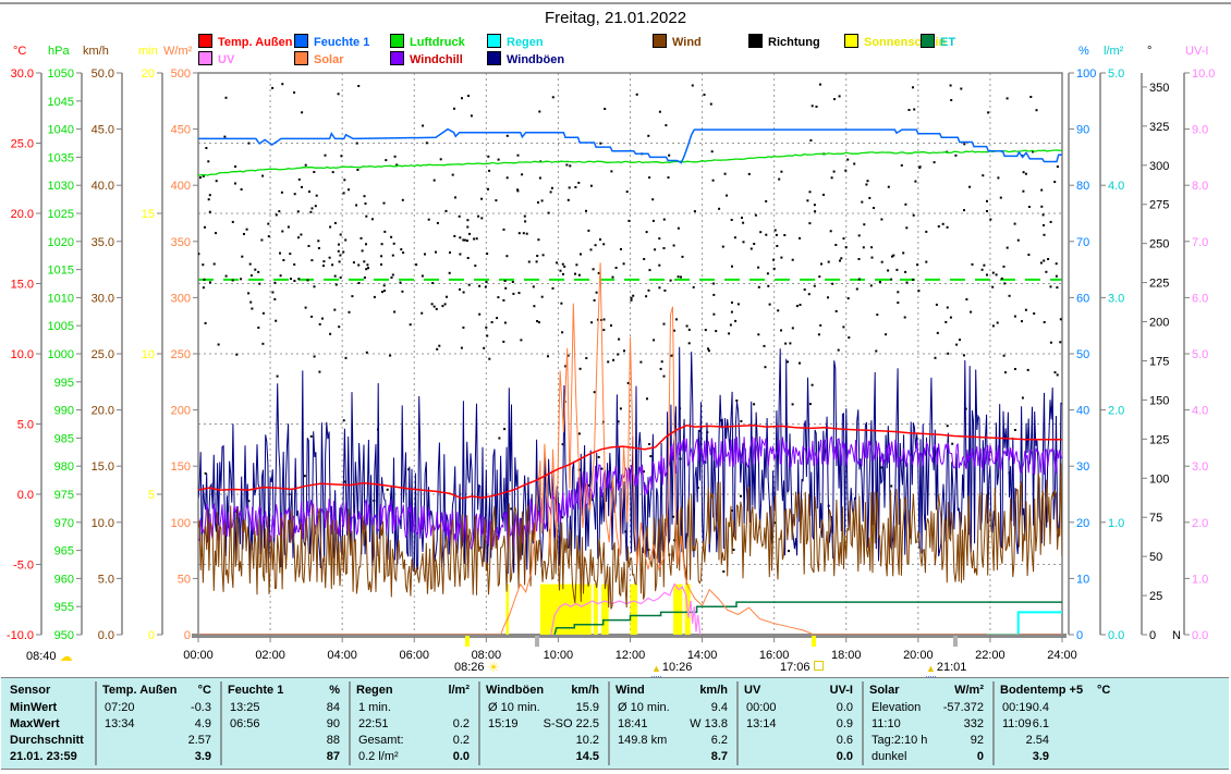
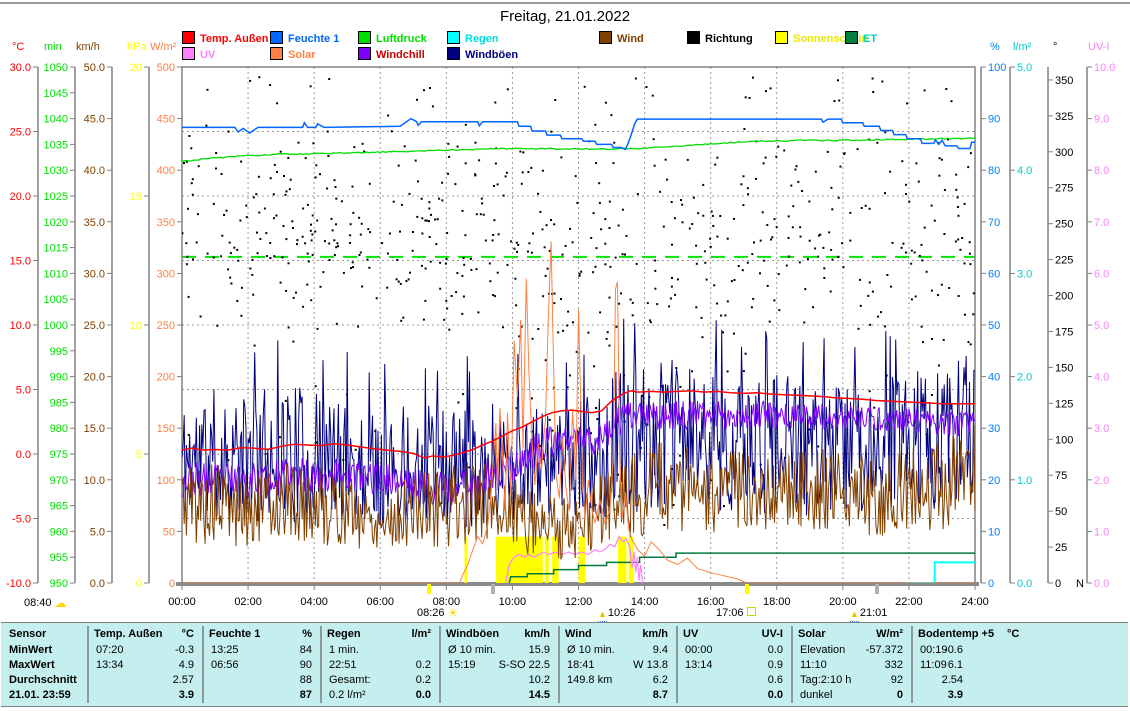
  Freitag, 21.01.2022
  Temp. Außen
  Feuchte 1
  Luftdruck
  Regen
  Wind
  Richtung
  Sonnenscin
  ET
  UV
  Solar
  Windchill
  Windböen
  30.0
  25.0
  20.0
  15.0
  10.0
  5.0
  0.0
  -5.0
  -10.0
  °C
  1050
  1045
  1040
  1035
  1030
  1025
  1020
  1015
  1010
  1005
  1000
  995
  990
  985
  980
  975
  970
  965
  960
  955
  950
- hPa
+ min
  50.0
  45.0
  40.0
  35.0
  30.0
  25.0
  20.0
  15.0
  10.0
  5.0
  0.0
  km/h
  20
  15
  10
  5
  0
- min
+ hPa
  500
  450
  400
  350
  300
  250
  200
  150
  100
  50
  0
  W/m²
  100
  90
  80
  70
  60
  50
  40
  30
  20
  10
  0
  %
  5.0
  4.0
  3.0
  2.0
  1.0
  0.0
  l/m²
  350
  325
  300
  275
  250
  225
  200
  175
  150
  125
  100
  75
  50
  25
  0
  N
  °
  10.0
  9.0
  8.0
  7.0
  6.0
  5.0
  4.0
  3.0
  2.0
  1.0
  0.0
  UV-I
  00:00
  02:00
  04:00
  06:00
  08:00
  10:00
  12:00
  14:00
  16:00
  18:00
  20:00
  22:00
  24:00
  08:40 ☁
  08:26 ☀
  ▲ 10:26
  17:06
  ▲ 21:01
  Sensor
  MinWert
  MaxWert
  Durchschnitt
  21.01. 23:59
  Temp. Außen
  °C
  07:20
  -0.3
  13:34
  4.9
  2.57
  3.9
  Feuchte 1
  %
  13:25
  84
  06:56
  90
  88
  87
  Regen
  l/m²
  1 min.
  22:51
  0.2
  Gesamt:
  0.2
  0.2 l/m²
  0.0
  Windböen
  km/h
  Ø 10 min.
  15.9
  15:19
  S-SO 22.5
  10.2
  14.5
  Wind
  km/h
  Ø 10 min.
  9.4
  18:41
  W 13.8
  149.8 km
  6.2
  8.7
  UV
  UV-I
  00:00
  0.0
  13:14
  0.9
  0.6
  0.0
  Solar
  W/m²
  Elevation
  -57.372
  11:10
  332
  Tag:2:10 h
  92
  dunkel
  0
  Bodentemp +5
  °C
  00:19
- -0.4
+ -0.6
  11:09
  6.1
  2.54
  3.9
